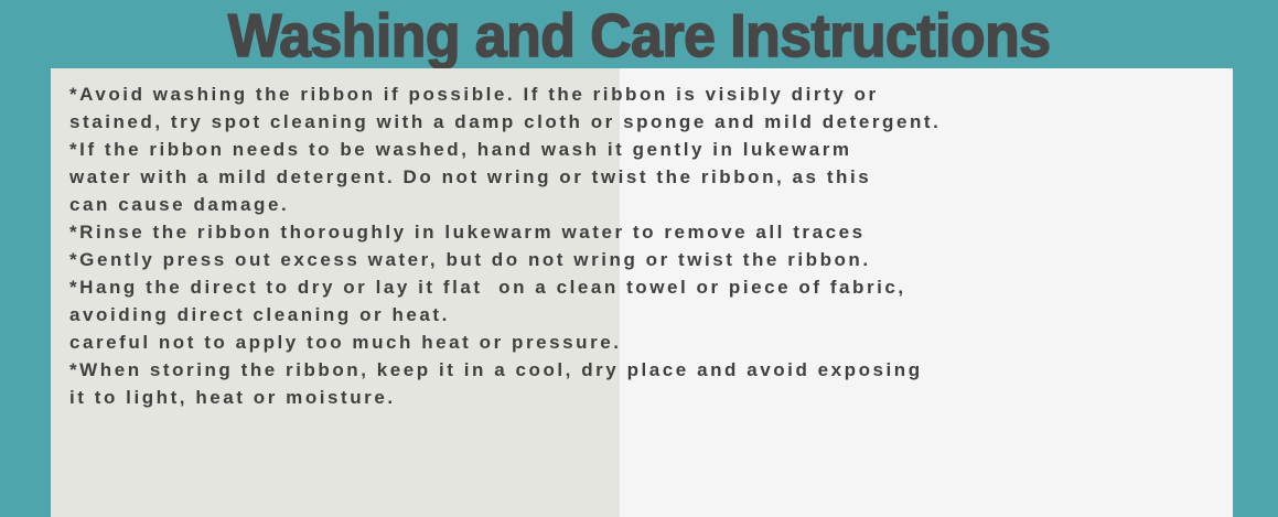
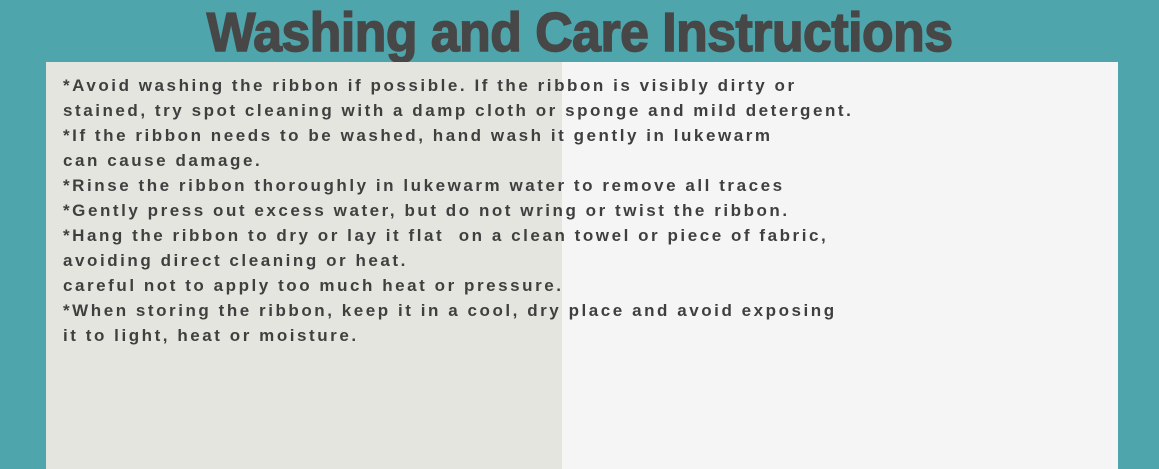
  Washing and Care Instructions
  *Avoid washing the ribbon if possible. If the ribbon is visibly dirty or
  stained, try spot cleaning with a damp cloth or sponge and mild detergent.
  *If the ribbon needs to be washed, hand wash it gently in lukewarm
- water with a mild detergent. Do not wring or twist the ribbon, as this
  can cause damage.
  *Rinse the ribbon thoroughly in lukewarm water to remove all traces
  *Gently press out excess water, but do not wring or twist the ribbon.
- *Hang the direct to dry or lay it flat on a clean towel or piece of fabric,
+ *Hang the ribbon to dry or lay it flat on a clean towel or piece of fabric,
  avoiding direct cleaning or heat.
  careful not to apply too much heat or pressure.
  *When storing the ribbon, keep it in a cool, dry place and avoid exposing
  it to light, heat or moisture.
